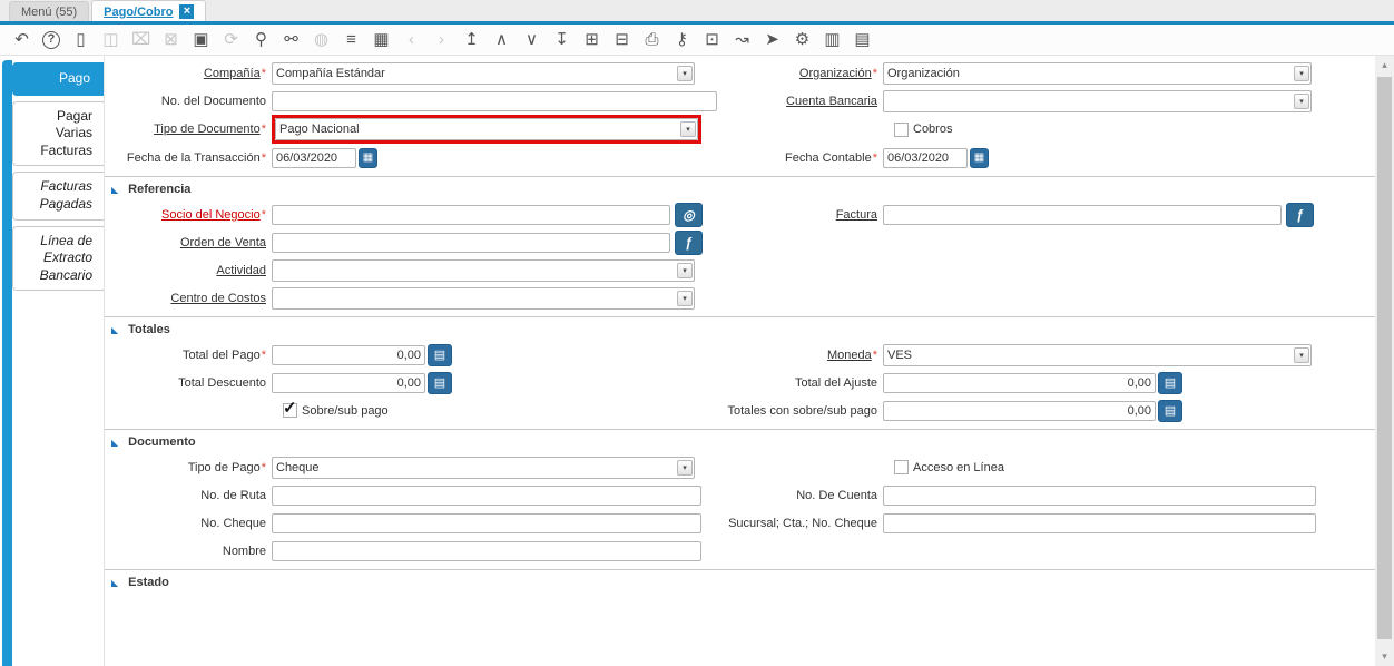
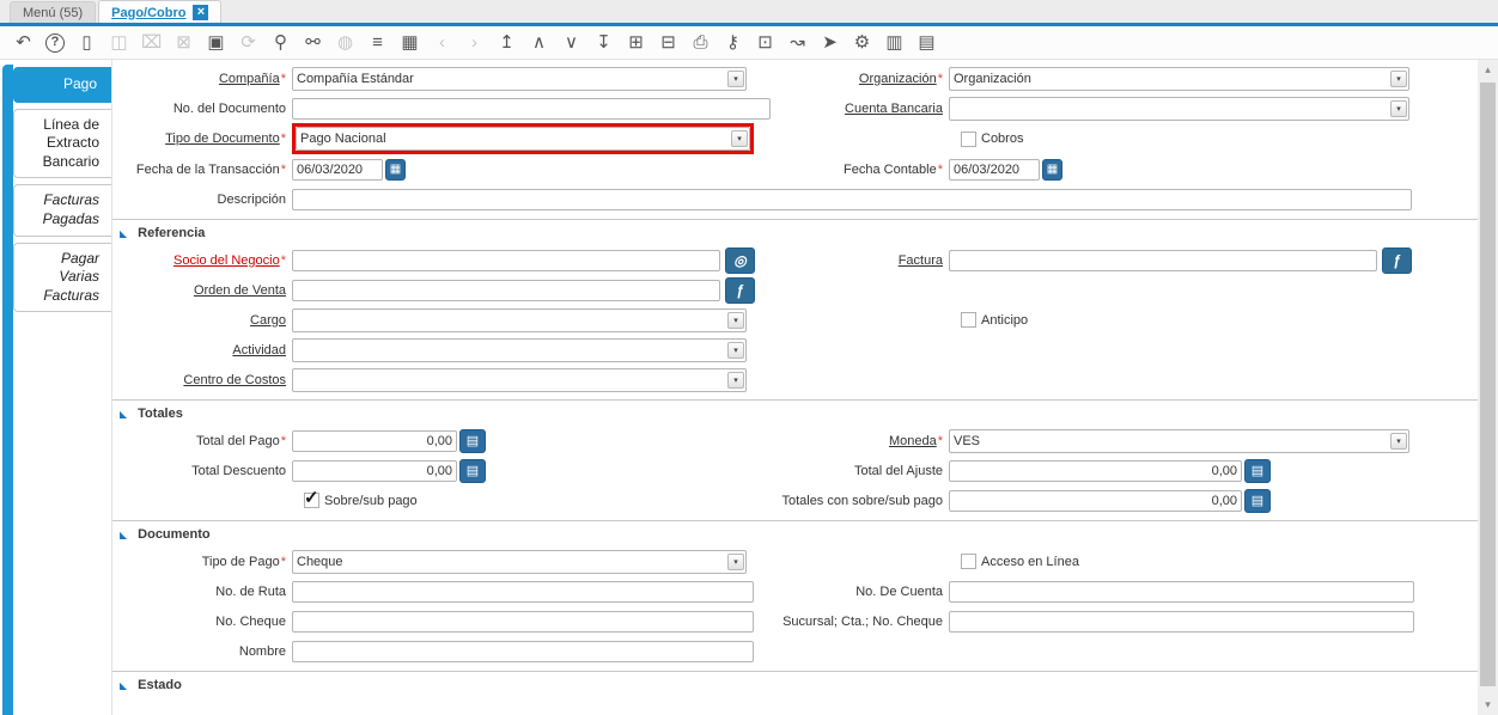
  Menú (55)
  Pago/Cobro
  ×
  ↶
  ?
  ▯
  ◫
  ⌧
  ⊠
  ▣
  ⟳
  ⚲
  ⚯
  ◍
  ≡
  ▦
  ‹
  ›
  ↥
  ∧
  ∨
  ↧
  ⊞
  ⊟
  ⎙
  ⚷
  ⊡
  ↝
  ➤
  ⚙
  ▥
  ▤
  Pago
- Pagar Varias Facturas
+ Línea de Extracto Bancario
  Facturas Pagadas
- Línea de Extracto Bancario
+ Pagar Varias Facturas
  Compañía*
  Compañía Estándar
  Organización*
  Organización
  No. del Documento
  Cuenta Bancaria
  Tipo de Documento*
  Pago Nacional
  Cobros
  Fecha de la Transacción*
  06/03/2020
  ▦
  Fecha Contable*
  06/03/2020
  ▦
+ Descripción
  ◣
  Referencia
  Socio del Negocio*
  ◎
  Factura
  ƒ
  Orden de Venta
  ƒ
+ Cargo
+ Anticipo
  Actividad
  Centro de Costos
  ◣
  Totales
  Total del Pago*
  0,00
  ▤
  Moneda*
  VES
  Total Descuento
  0,00
  ▤
  Total del Ajuste
  0,00
  ▤
  ✓
  Sobre/sub pago
  Totales con sobre/sub pago
  0,00
  ▤
  ◣
  Documento
  Tipo de Pago*
  Cheque
  Acceso en Línea
  No. de Ruta
  No. De Cuenta
  No. Cheque
  Sucursal; Cta.; No. Cheque
  Nombre
  ◣
  Estado
  ▴
  ▾
